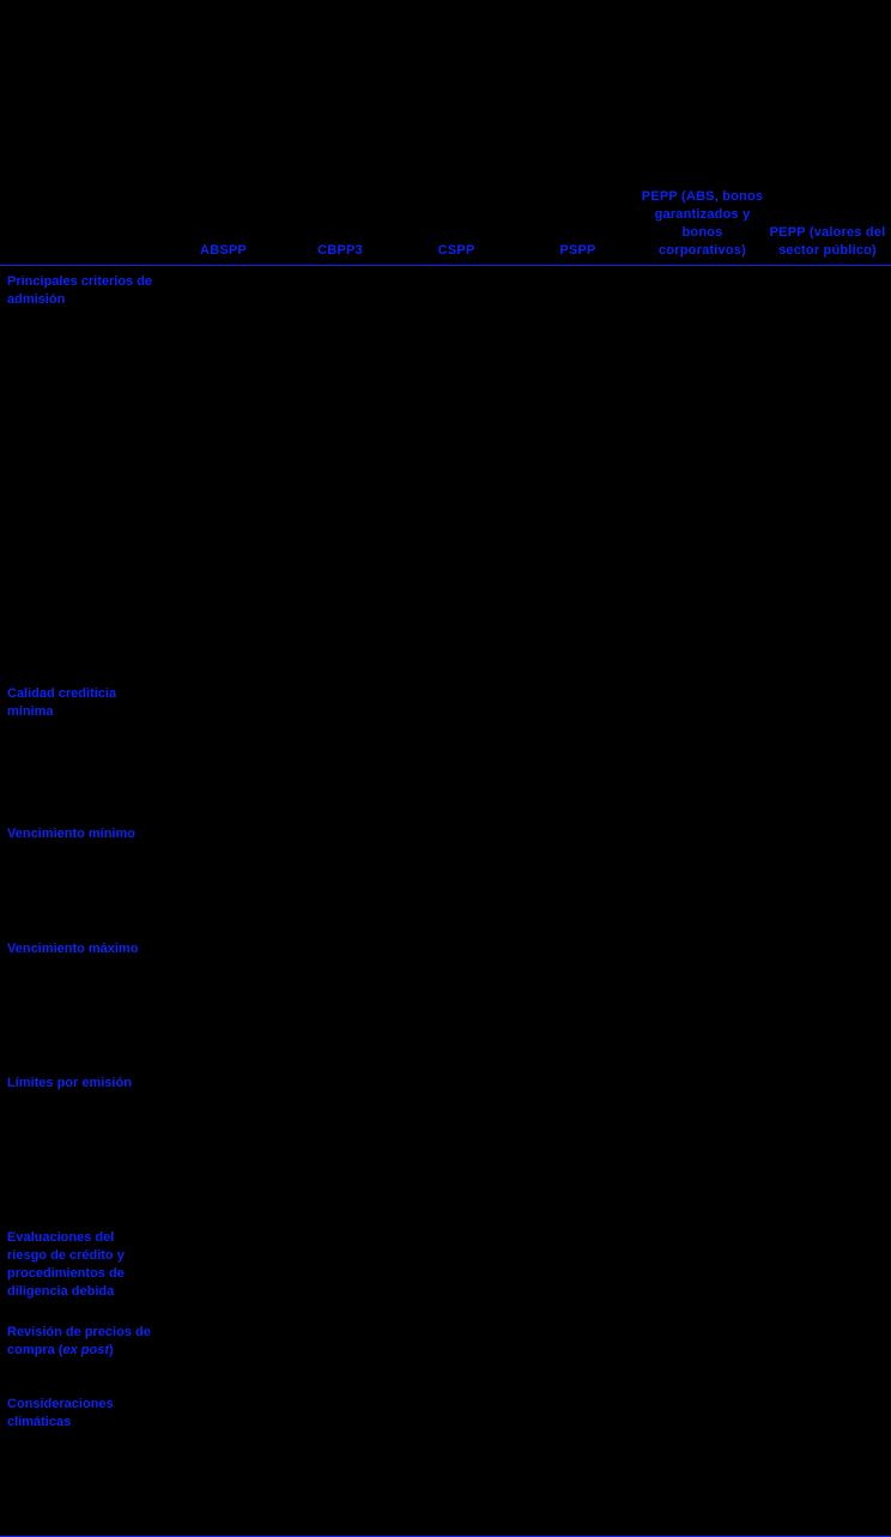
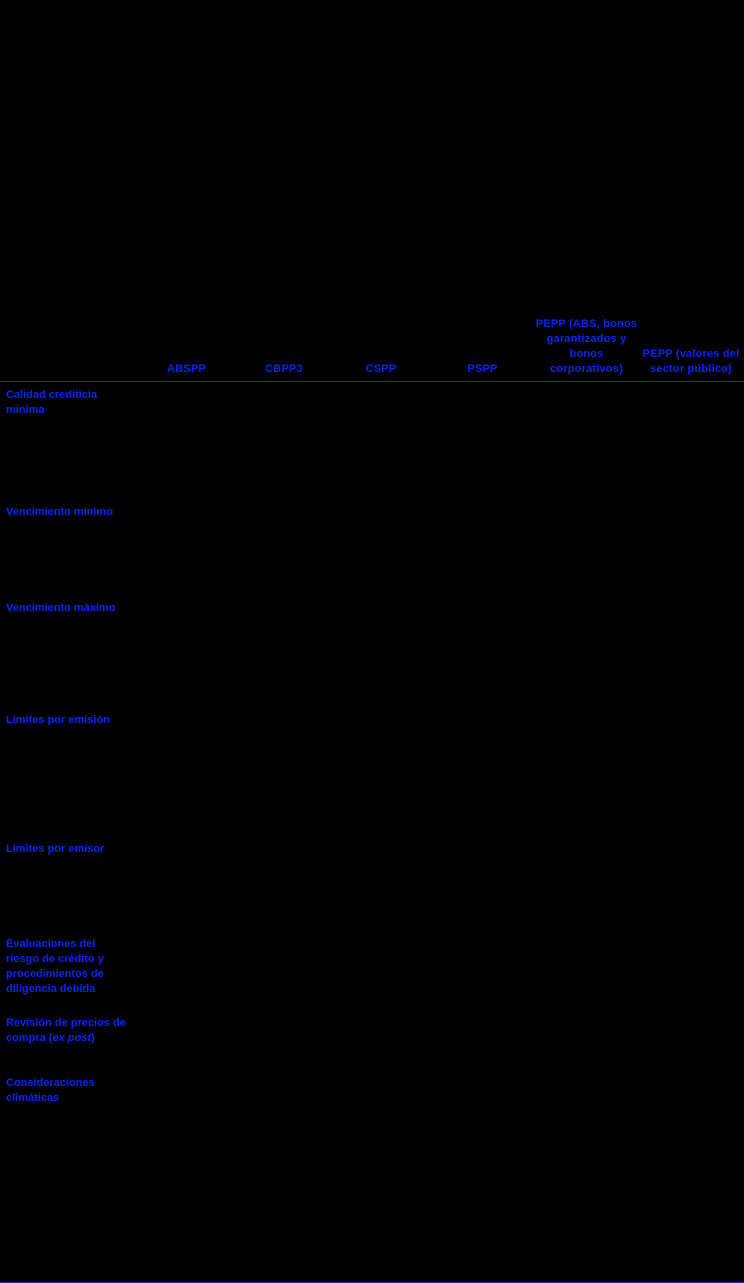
  	ABSPP	CBPP3	CSPP	PSPP	PEPP (ABS, bonos garantizados y bonos corporativos)	PEPP (valores del sector público)
- Principales criterios de admisión
  Calidad crediticia mínima
  Vencimiento mínimo
  Vencimiento máximo
  Límites por emisión
+ Límites por emisor
  Evaluaciones del riesgo de crédito y procedimientos de diligencia debida
  Revisión de precios de compra (ex post)
  Consideraciones climáticas
